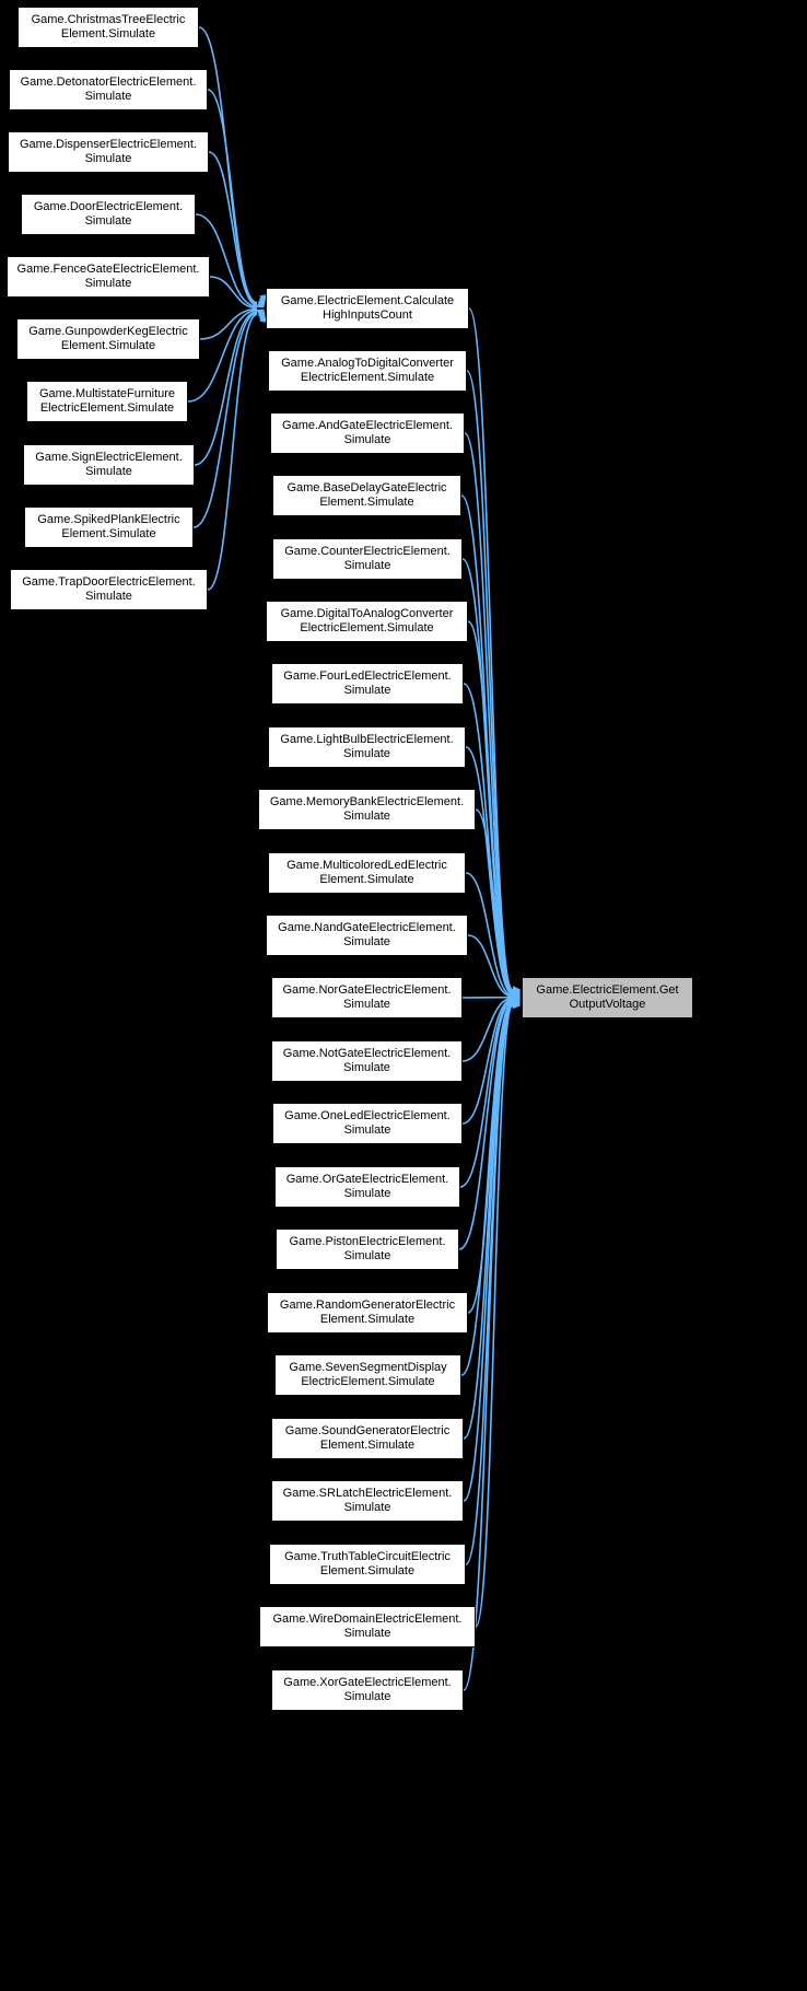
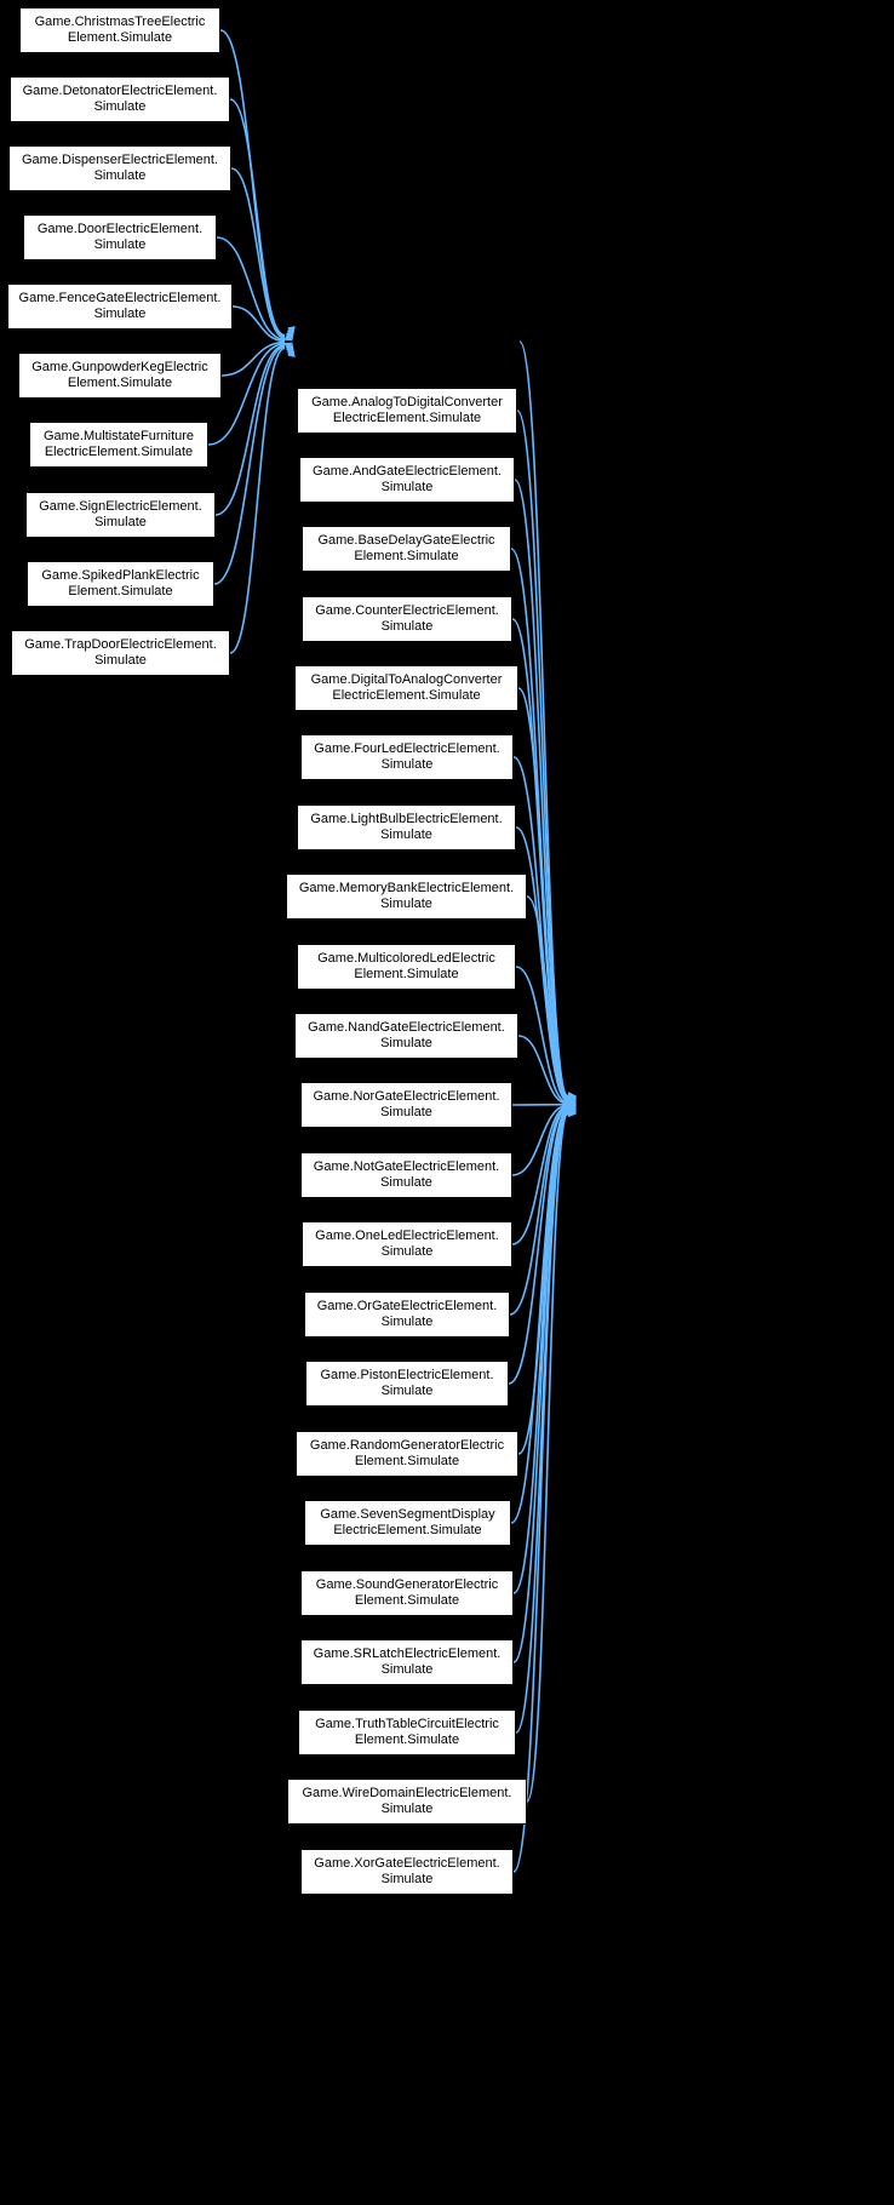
  Game.ChristmasTreeElectric
  Element.Simulate
  Game.DetonatorElectricElement.
  Simulate
  Game.DispenserElectricElement.
  Simulate
  Game.DoorElectricElement.
  Simulate
  Game.FenceGateElectricElement.
  Simulate
  Game.GunpowderKegElectric
  Element.Simulate
  Game.MultistateFurniture
  ElectricElement.Simulate
  Game.SignElectricElement.
  Simulate
  Game.SpikedPlankElectric
  Element.Simulate
  Game.TrapDoorElectricElement.
  Simulate
  Game.AnalogToDigitalConverter
  ElectricElement.Simulate
  Game.AndGateElectricElement.
  Simulate
  Game.BaseDelayGateElectric
  Element.Simulate
  Game.CounterElectricElement.
  Simulate
  Game.DigitalToAnalogConverter
  ElectricElement.Simulate
  Game.FourLedElectricElement.
  Simulate
  Game.LightBulbElectricElement.
  Simulate
  Game.MemoryBankElectricElement.
  Simulate
  Game.MulticoloredLedElectric
  Element.Simulate
  Game.NandGateElectricElement.
  Simulate
  Game.NorGateElectricElement.
  Simulate
  Game.NotGateElectricElement.
  Simulate
  Game.OneLedElectricElement.
  Simulate
  Game.OrGateElectricElement.
  Simulate
  Game.PistonElectricElement.
  Simulate
  Game.RandomGeneratorElectric
  Element.Simulate
  Game.SevenSegmentDisplay
  ElectricElement.Simulate
  Game.SoundGeneratorElectric
  Element.Simulate
  Game.SRLatchElectricElement.
  Simulate
  Game.TruthTableCircuitElectric
  Element.Simulate
  Game.WireDomainElectricElement.
  Simulate
  Game.XorGateElectricElement.
  Simulate
- Game.ElectricElement.Calculate
- HighInputsCount
- Game.ElectricElement.Get
- OutputVoltage
